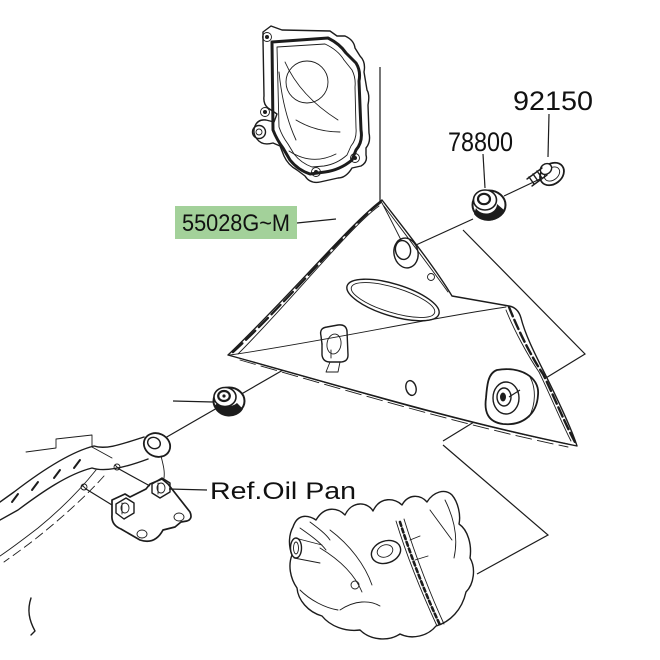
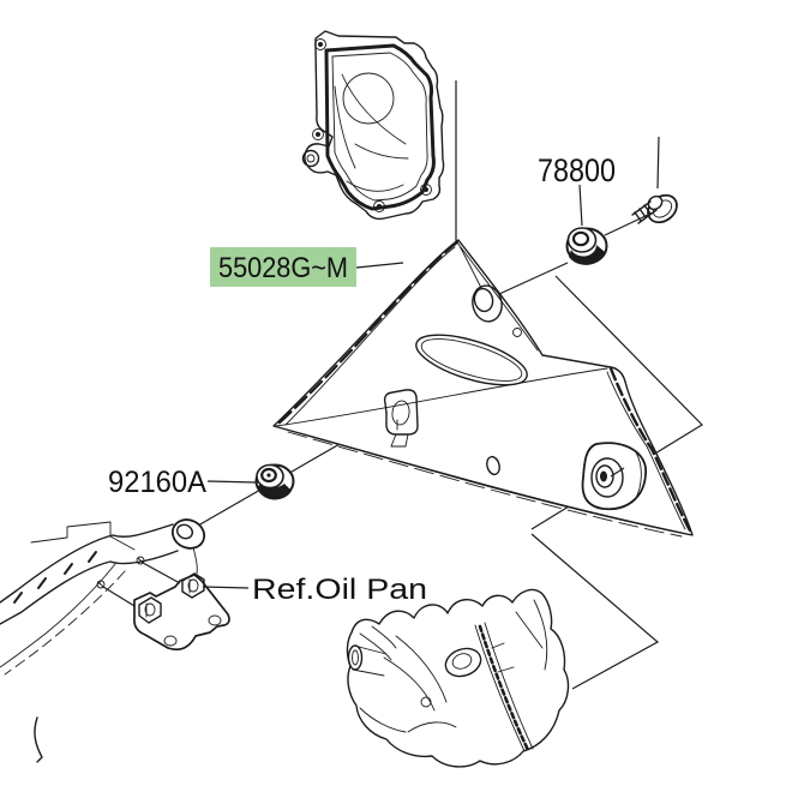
- 92150
  78800
  55028G~M
+ 92160A
  Ref.Oil Pan
